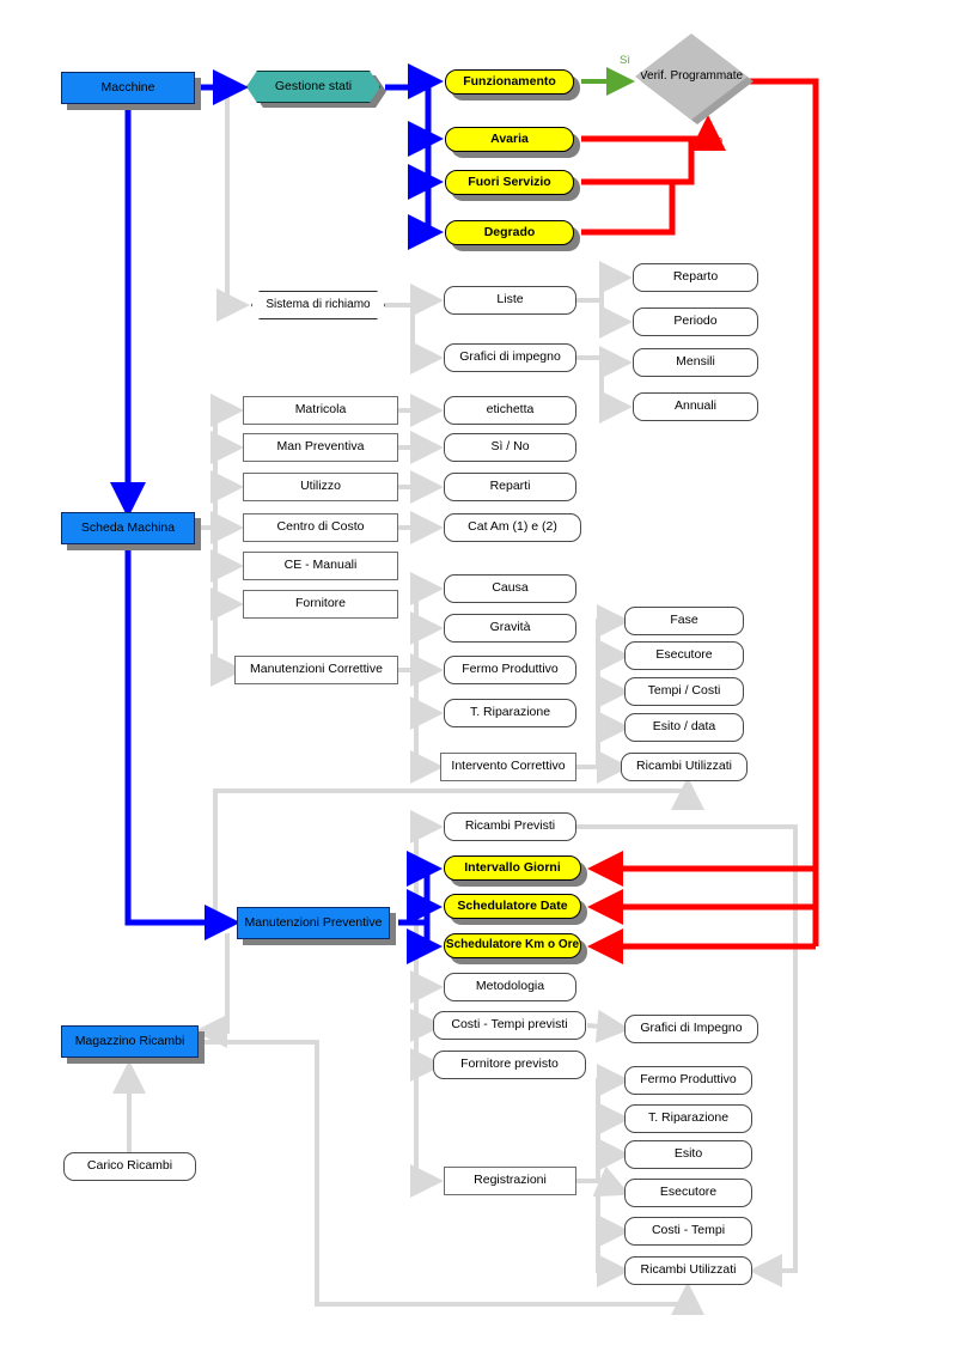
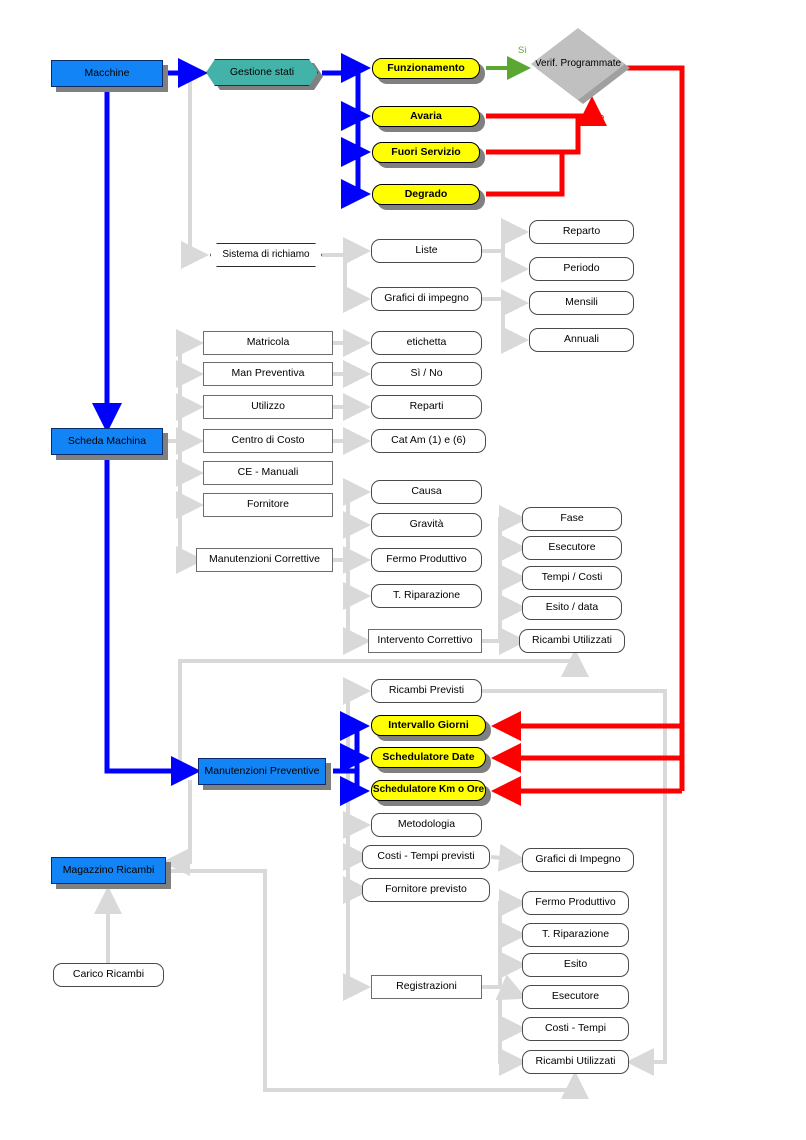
  Macchine
  Gestione stati
  Funzionamento
  Avaria
  Fuori Servizio
  Degrado
  Verif. Programmate
  Sì
  No
  Sistema di richiamo
  Liste
  Grafici di impegno
  Reparto
  Periodo
  Mensili
  Annuali
  Scheda Machina
  Matricola
  Man Preventiva
  Utilizzo
  Centro di Costo
  CE - Manuali
  Fornitore
  etichetta
  Sì / No
  Reparti
- Cat Am (1) e (2)
+ Cat Am (1) e (6)
  Manutenzioni Correttive
  Causa
  Gravità
  Fermo Produttivo
  T. Riparazione
  Intervento Correttivo
  Fase
  Esecutore
  Tempi / Costi
  Esito / data
  Ricambi Utilizzati
  Manutenzioni Preventive
  Ricambi Previsti
  Intervallo Giorni
  Schedulatore Date
  Schedulatore Km o Ore
  Metodologia
  Costi - Tempi previsti
  Grafici di Impegno
  Fornitore previsto
  Registrazioni
  Fermo Produttivo
  T. Riparazione
  Esito
  Esecutore
  Costi - Tempi
  Ricambi Utilizzati
  Magazzino Ricambi
  Carico Ricambi
